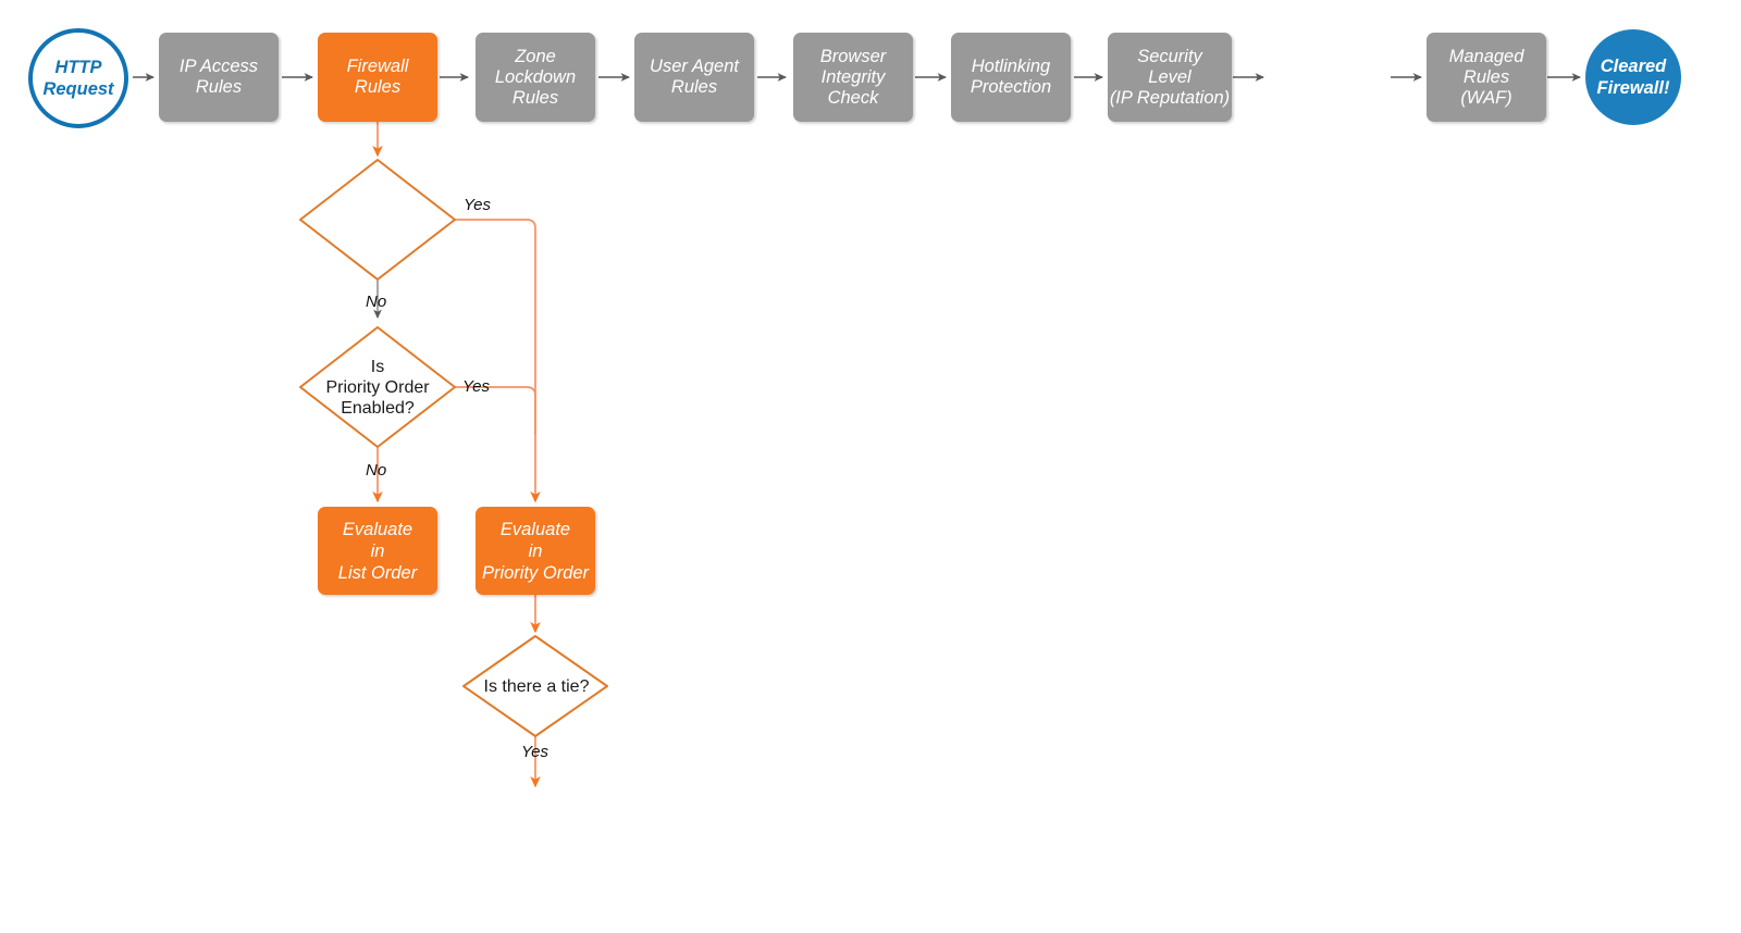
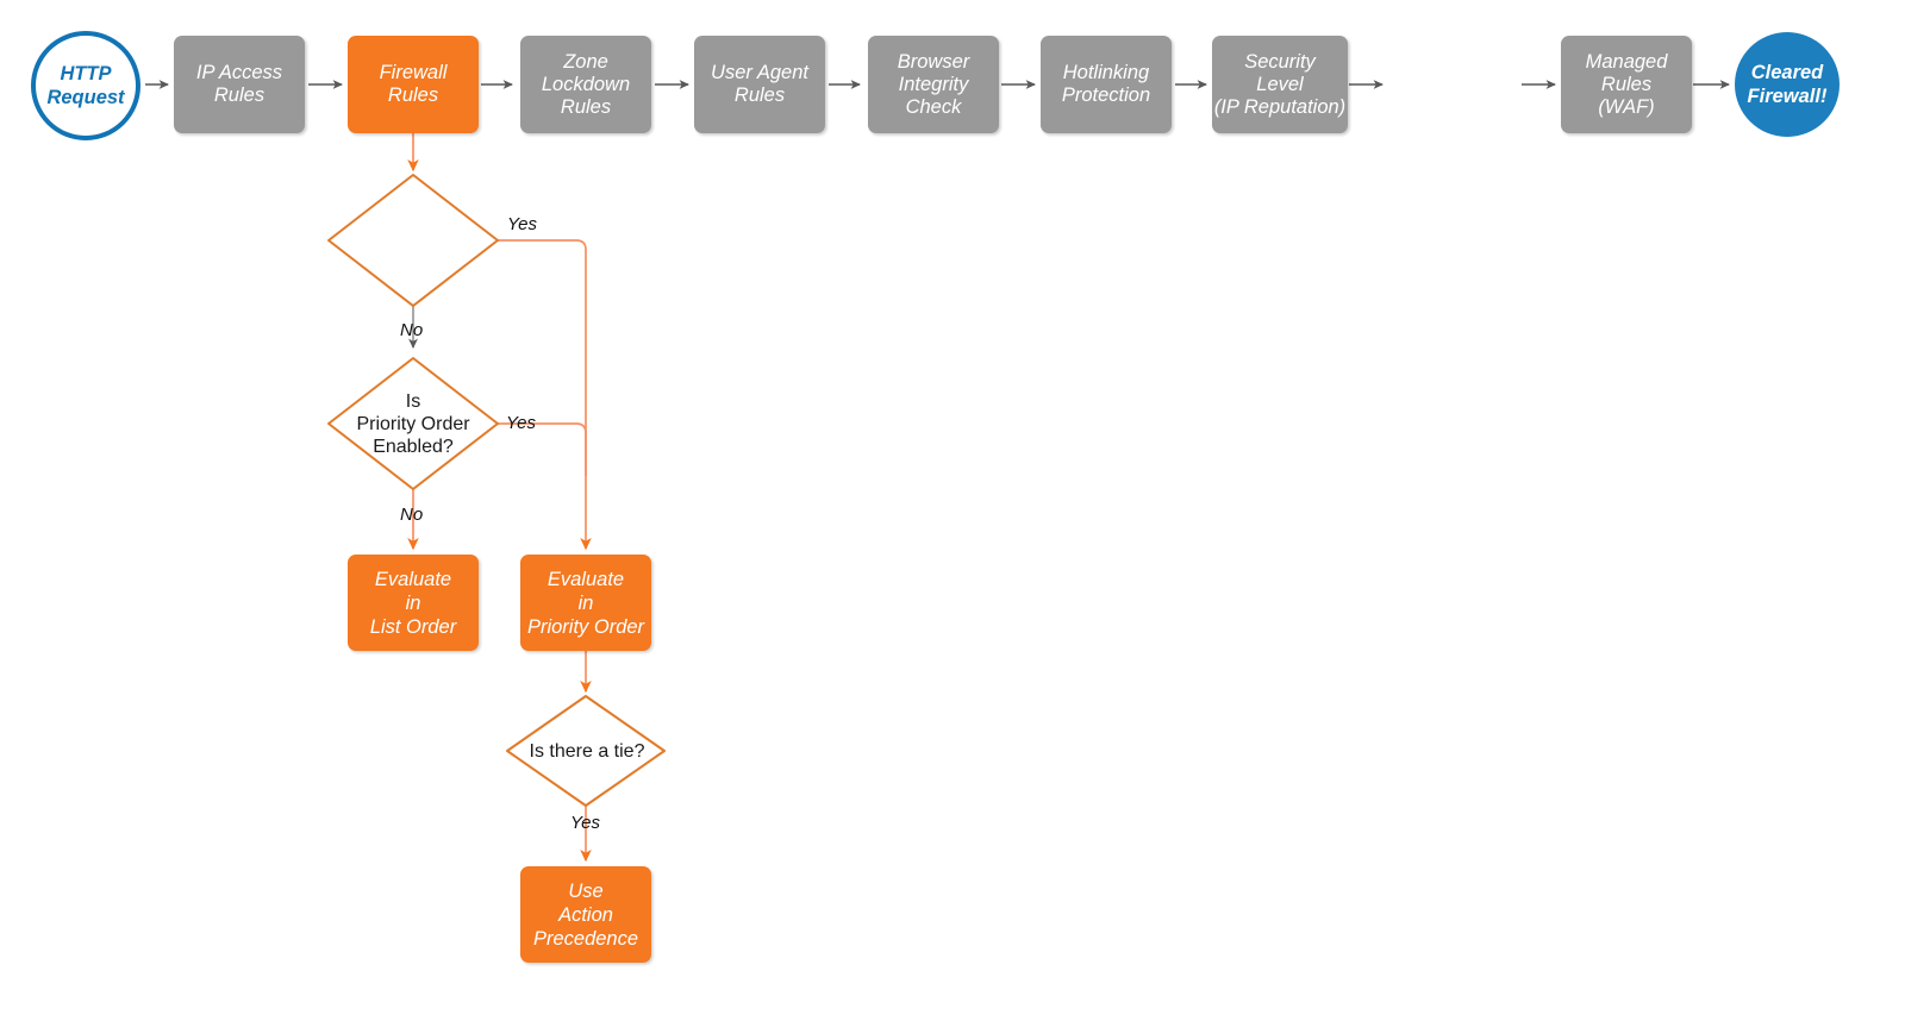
  HTTP
  Request
  IP Access
  Rules
  Firewall
  Rules
  Zone
  Lockdown
  Rules
  User Agent
  Rules
  Browser
  Integrity
  Check
  Hotlinking
  Protection
  Security
  Level
  (IP Reputation)
  Managed
  Rules
  (WAF)
  Cleared
  Firewall!
  Is
  Priority Order
  Enabled?
  Is there a tie?
  Evaluate
  in
  List Order
  Evaluate
  in
  Priority Order
+ Use
+ Action
+ Precedence
  Yes
  No
  Yes
  No
  Yes
